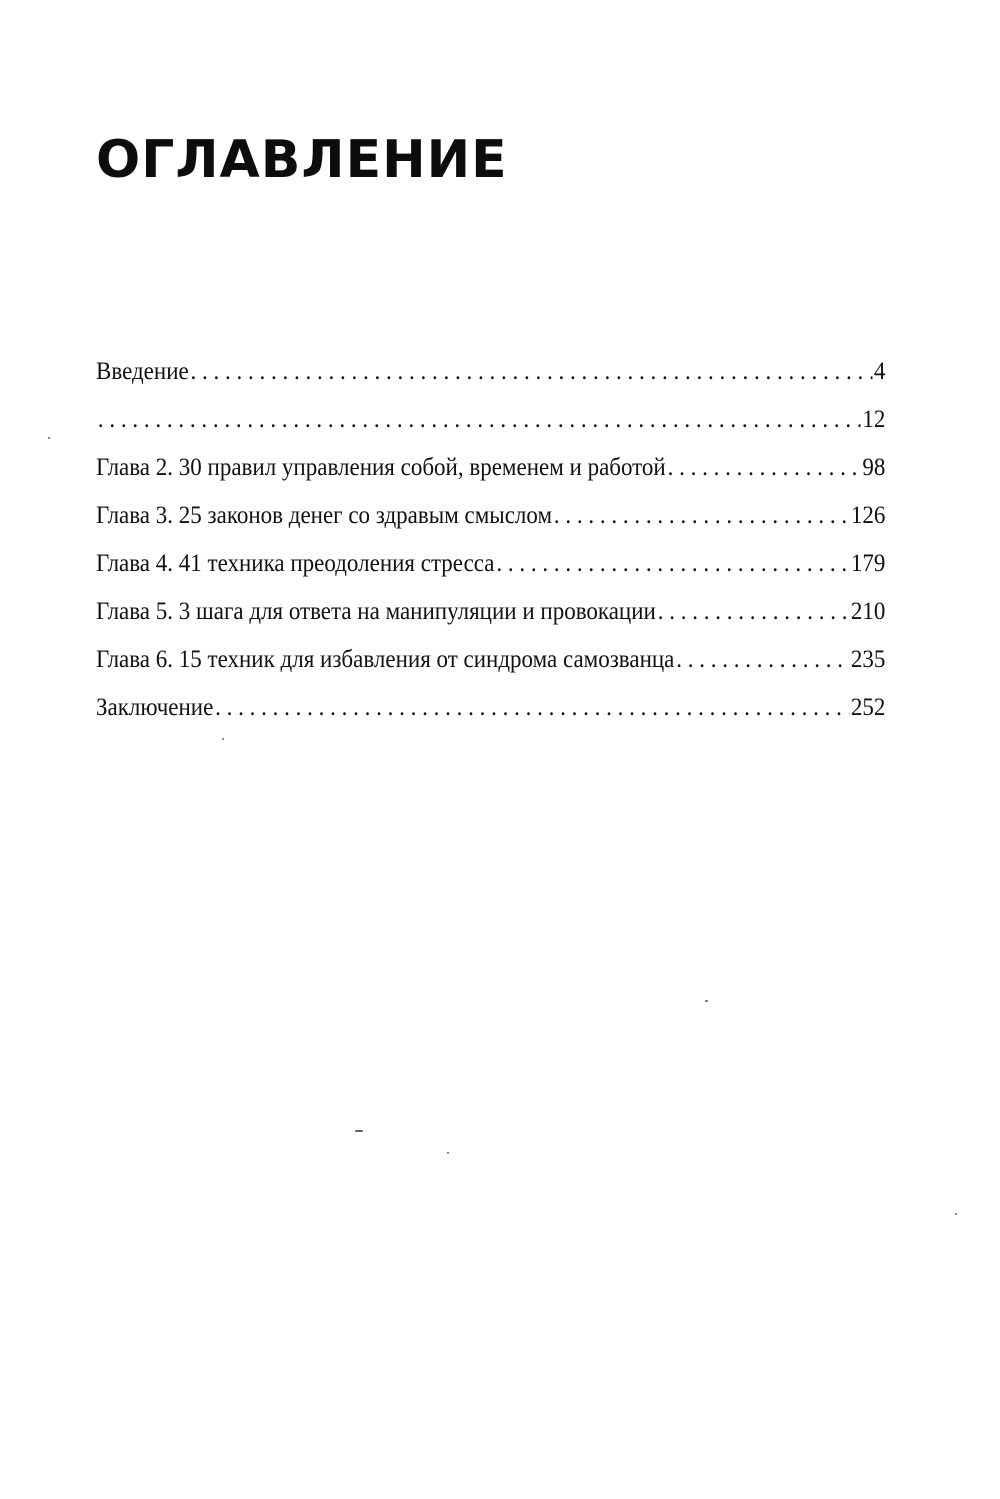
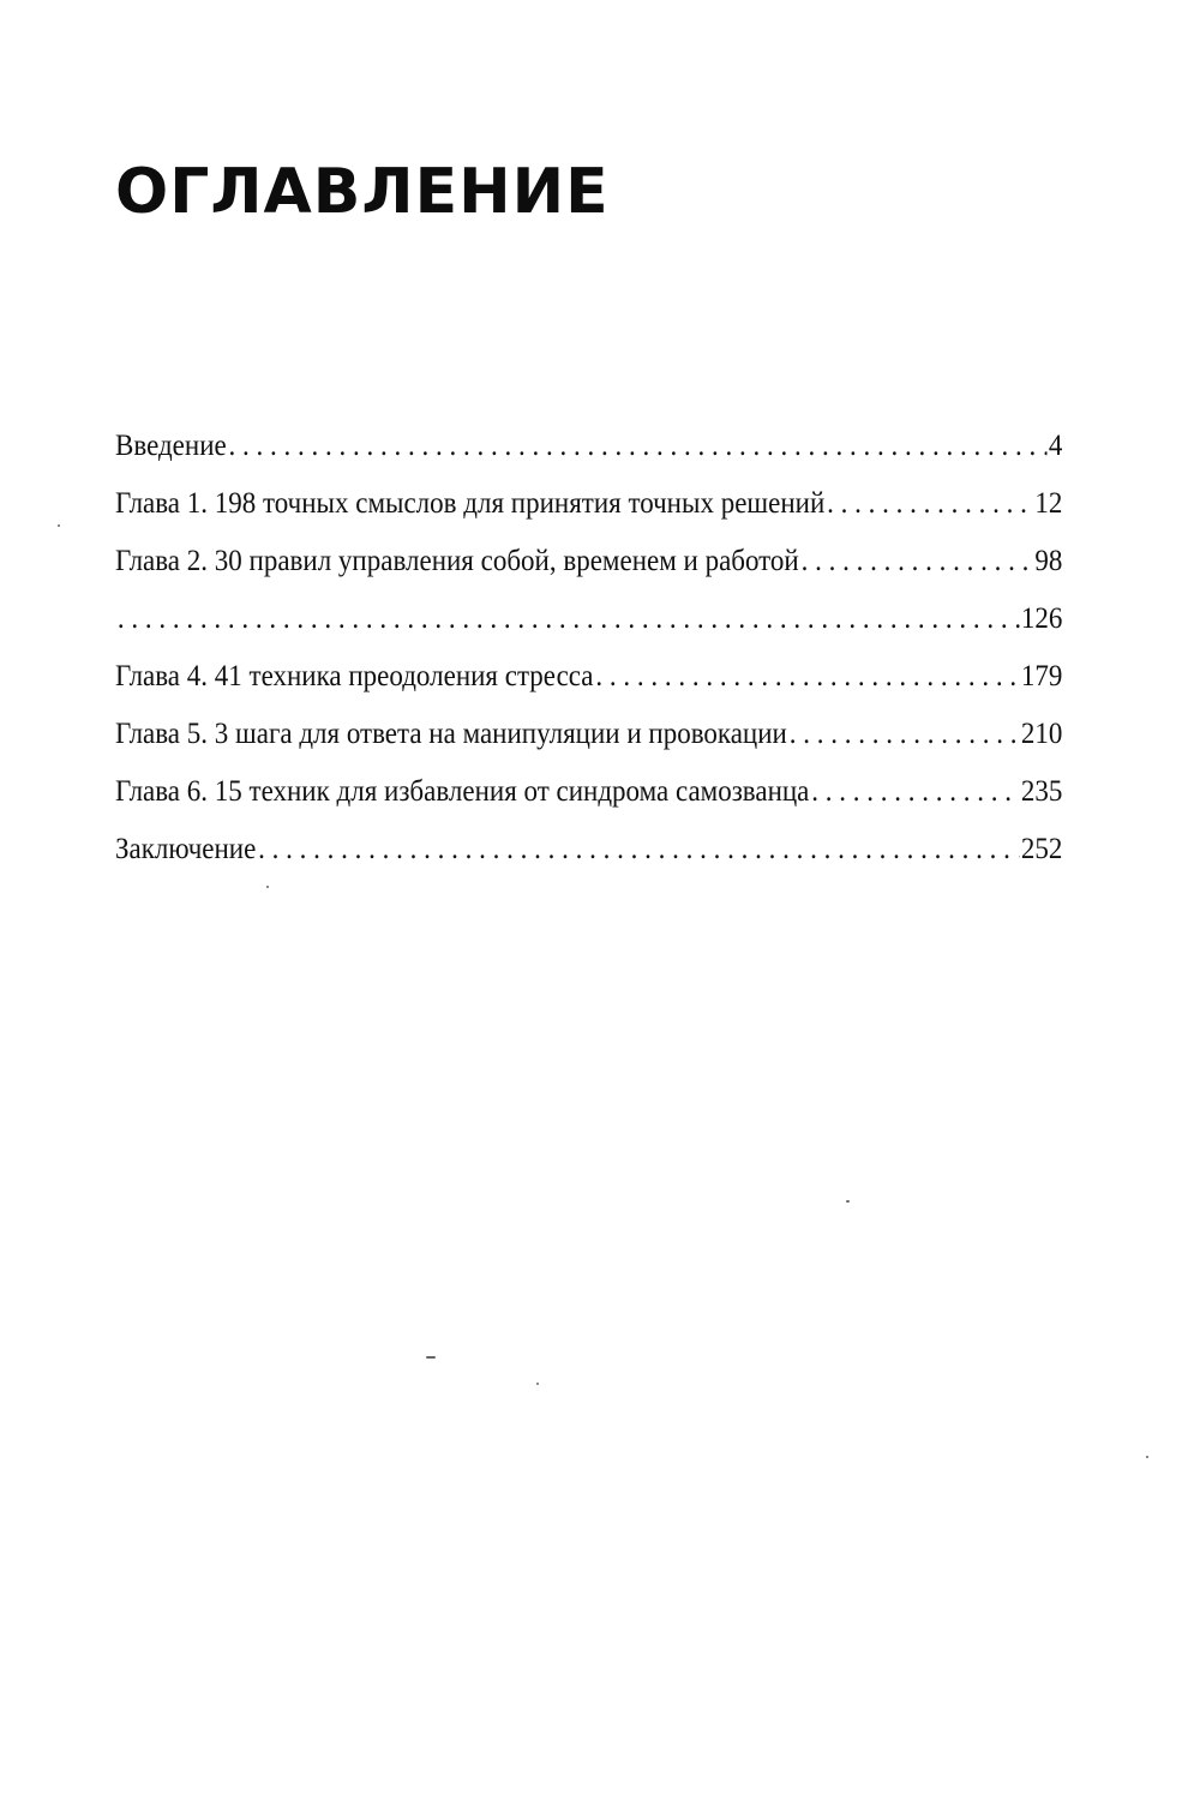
  ОГЛАВЛЕНИЕ
  Введение
  4
+ Глава 1. 198 точных смыслов для принятия точных решений
  12
  Глава 2. 30 правил управления собой, временем и работой
  98
- Глава 3. 25 законов денег со здравым смыслом
  126
  Глава 4. 41 техника преодоления стресса
  179
  Глава 5. 3 шага для ответа на манипуляции и провокации
  210
  Глава 6. 15 техник для избавления от синдрома самозванца
  235
  Заключение
  252
